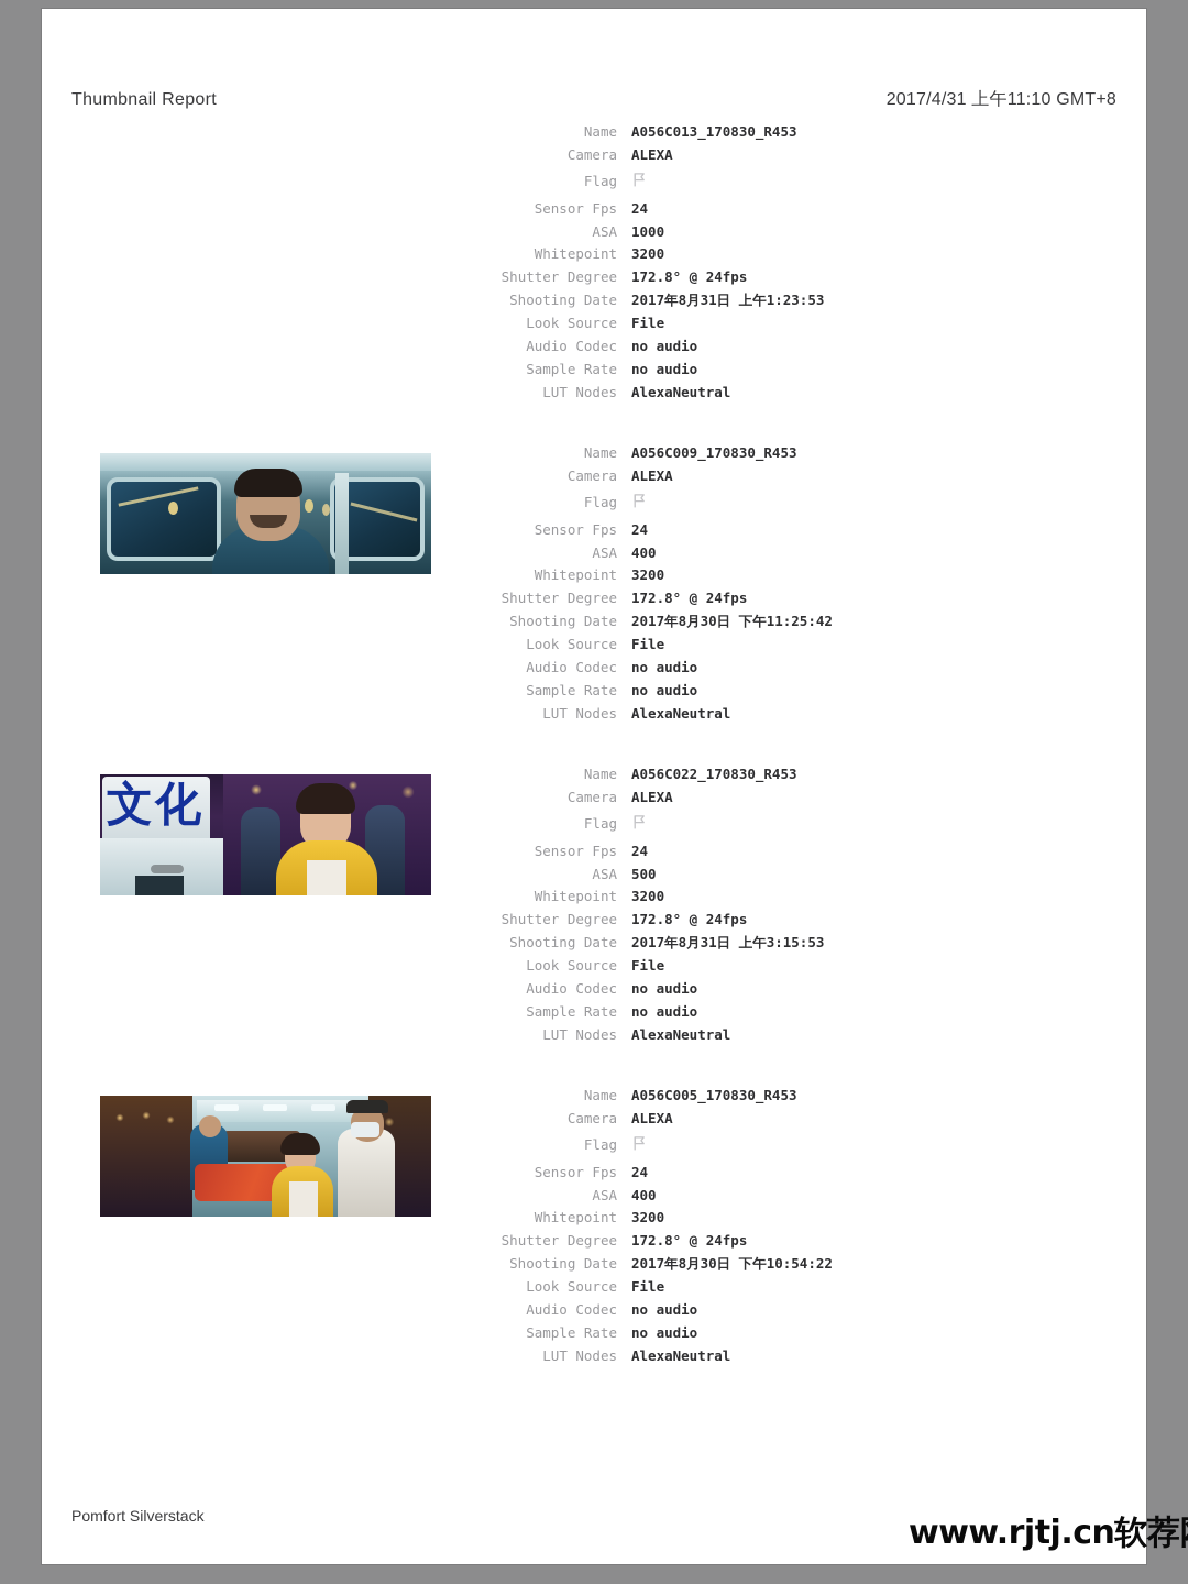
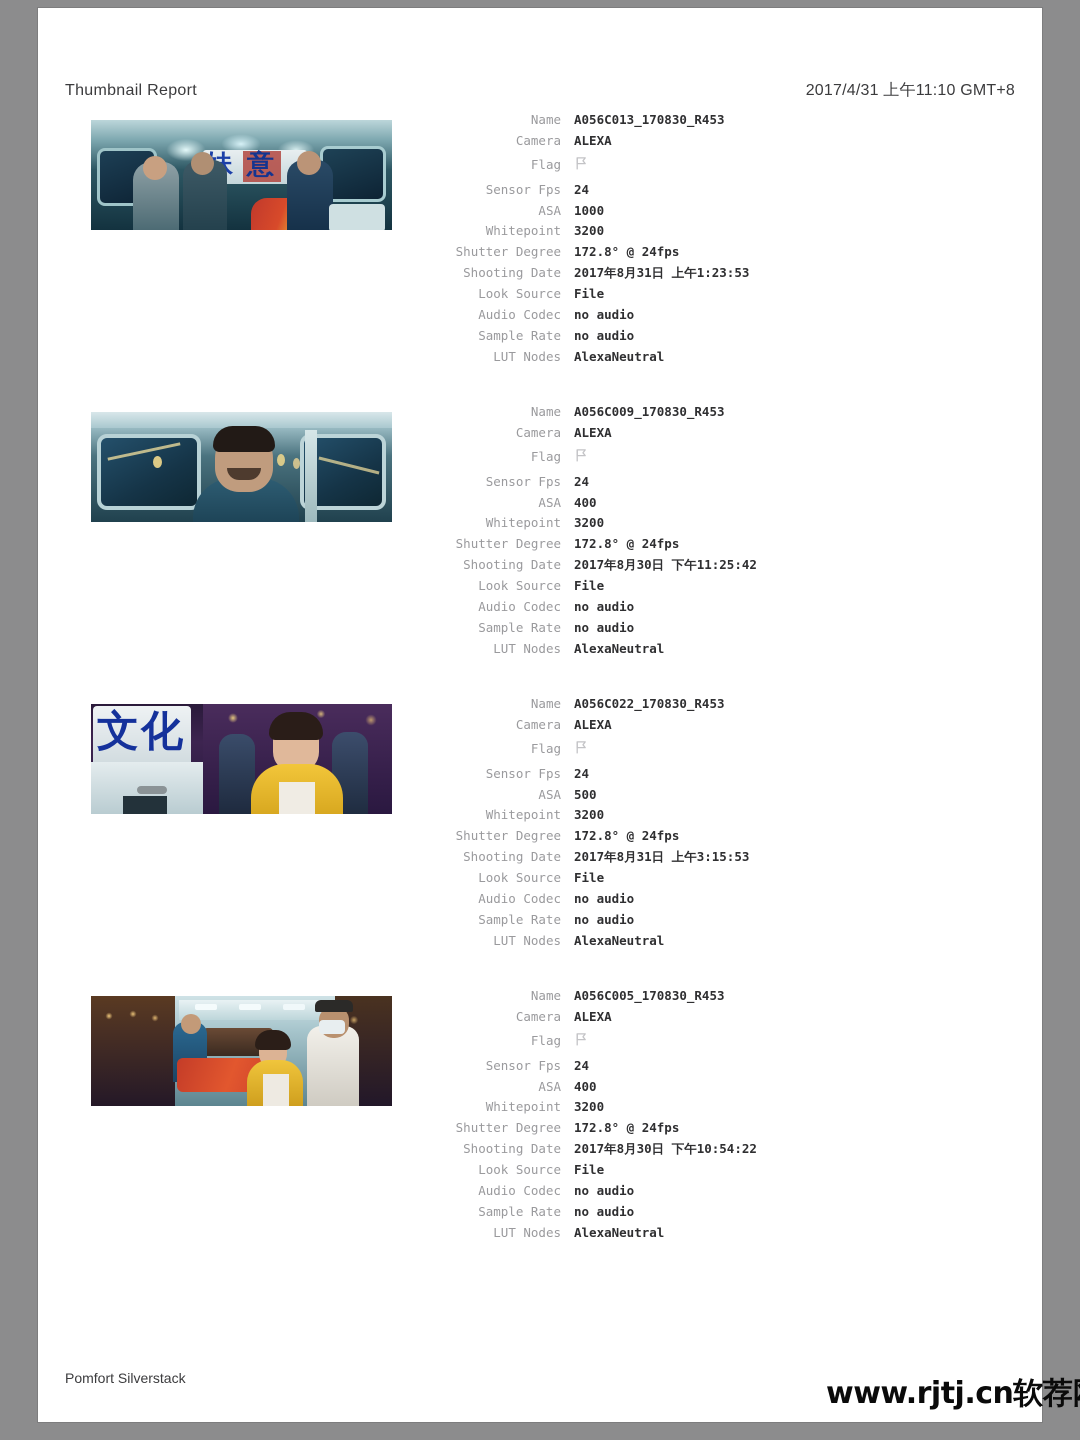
  Thumbnail Report
  2017/4/31 上午11:10 GMT+8
+ 意
  Name
  A056C013_170830_R453
  Camera
  ALEXA
  Flag
  Sensor Fps
  24
  ASA
  1000
  Whitepoint
  3200
  Shutter Degree
  172.8° @ 24fps
  Shooting Date
  2017年8月31日 上午1:23:53
  Look Source
  File
  Audio Codec
  no audio
  Sample Rate
  no audio
  LUT Nodes
  AlexaNeutral
  Name
  A056C009_170830_R453
  Camera
  ALEXA
  Flag
  Sensor Fps
  24
  ASA
  400
  Whitepoint
  3200
  Shutter Degree
  172.8° @ 24fps
  Shooting Date
  2017年8月30日 下午11:25:42
  Look Source
  File
  Audio Codec
  no audio
  Sample Rate
  no audio
  LUT Nodes
  AlexaNeutral
  文
  化
  Name
  A056C022_170830_R453
  Camera
  ALEXA
  Flag
  Sensor Fps
  24
  ASA
  500
  Whitepoint
  3200
  Shutter Degree
  172.8° @ 24fps
  Shooting Date
  2017年8月31日 上午3:15:53
  Look Source
  File
  Audio Codec
  no audio
  Sample Rate
  no audio
  LUT Nodes
  AlexaNeutral
  Name
  A056C005_170830_R453
  Camera
  ALEXA
  Flag
  Sensor Fps
  24
  ASA
  400
  Whitepoint
  3200
  Shutter Degree
  172.8° @ 24fps
  Shooting Date
  2017年8月30日 下午10:54:22
  Look Source
  File
  Audio Codec
  no audio
  Sample Rate
  no audio
  LUT Nodes
  AlexaNeutral
  Pomfort Silverstack
  www.rjtj.cn软荐
